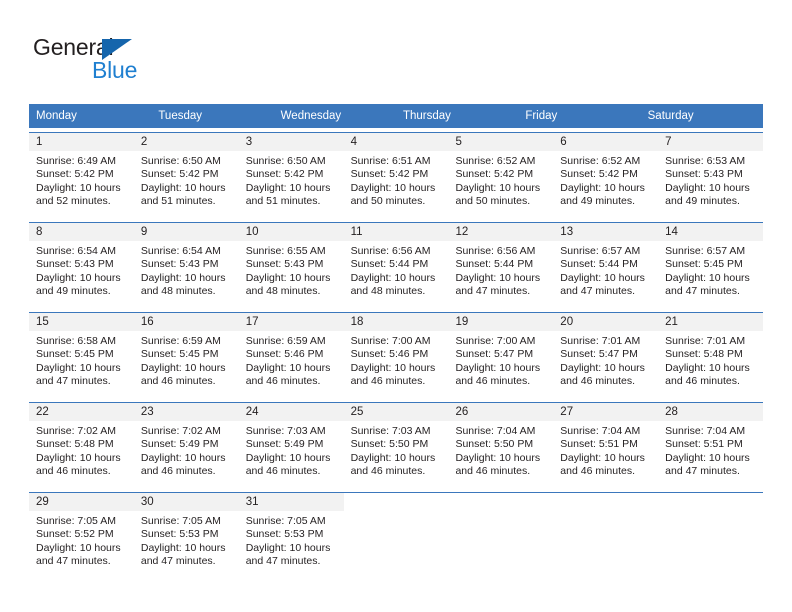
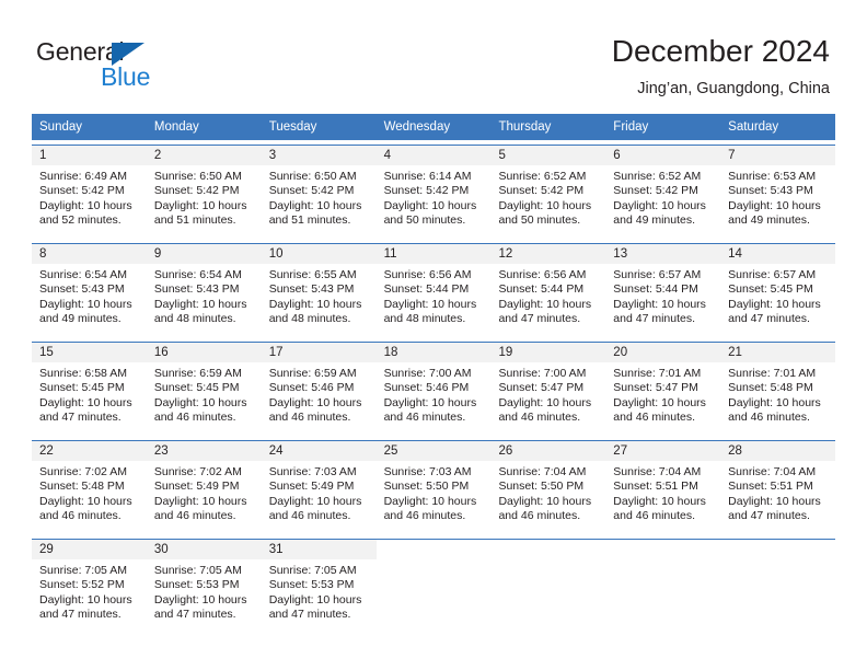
  General
  Blue
+ December 2024
+ Jing’an, Guangdong, China
+ Sunday
  Monday
  Tuesday
  Wednesday
  Thursday
  Friday
  Saturday
  1
  Sunrise: 6:49 AM
  Sunset: 5:42 PM
  Daylight: 10 hours
  and 52 minutes.
  2
  Sunrise: 6:50 AM
  Sunset: 5:42 PM
  Daylight: 10 hours
  and 51 minutes.
  3
  Sunrise: 6:50 AM
  Sunset: 5:42 PM
  Daylight: 10 hours
  and 51 minutes.
  4
- Sunrise: 6:51 AM
+ Sunrise: 6:14 AM
  Sunset: 5:42 PM
  Daylight: 10 hours
  and 50 minutes.
  5
  Sunrise: 6:52 AM
  Sunset: 5:42 PM
  Daylight: 10 hours
  and 50 minutes.
  6
  Sunrise: 6:52 AM
  Sunset: 5:42 PM
  Daylight: 10 hours
  and 49 minutes.
  7
  Sunrise: 6:53 AM
  Sunset: 5:43 PM
  Daylight: 10 hours
  and 49 minutes.
  8
  Sunrise: 6:54 AM
  Sunset: 5:43 PM
  Daylight: 10 hours
  and 49 minutes.
  9
  Sunrise: 6:54 AM
  Sunset: 5:43 PM
  Daylight: 10 hours
  and 48 minutes.
  10
  Sunrise: 6:55 AM
  Sunset: 5:43 PM
  Daylight: 10 hours
  and 48 minutes.
  11
  Sunrise: 6:56 AM
  Sunset: 5:44 PM
  Daylight: 10 hours
  and 48 minutes.
  12
  Sunrise: 6:56 AM
  Sunset: 5:44 PM
  Daylight: 10 hours
  and 47 minutes.
  13
  Sunrise: 6:57 AM
  Sunset: 5:44 PM
  Daylight: 10 hours
  and 47 minutes.
  14
  Sunrise: 6:57 AM
  Sunset: 5:45 PM
  Daylight: 10 hours
  and 47 minutes.
  15
  Sunrise: 6:58 AM
  Sunset: 5:45 PM
  Daylight: 10 hours
  and 47 minutes.
  16
  Sunrise: 6:59 AM
  Sunset: 5:45 PM
  Daylight: 10 hours
  and 46 minutes.
  17
  Sunrise: 6:59 AM
  Sunset: 5:46 PM
  Daylight: 10 hours
  and 46 minutes.
  18
  Sunrise: 7:00 AM
  Sunset: 5:46 PM
  Daylight: 10 hours
  and 46 minutes.
  19
  Sunrise: 7:00 AM
  Sunset: 5:47 PM
  Daylight: 10 hours
  and 46 minutes.
  20
  Sunrise: 7:01 AM
  Sunset: 5:47 PM
  Daylight: 10 hours
  and 46 minutes.
  21
  Sunrise: 7:01 AM
  Sunset: 5:48 PM
  Daylight: 10 hours
  and 46 minutes.
  22
  Sunrise: 7:02 AM
  Sunset: 5:48 PM
  Daylight: 10 hours
  and 46 minutes.
  23
  Sunrise: 7:02 AM
  Sunset: 5:49 PM
  Daylight: 10 hours
  and 46 minutes.
  24
  Sunrise: 7:03 AM
  Sunset: 5:49 PM
  Daylight: 10 hours
  and 46 minutes.
  25
  Sunrise: 7:03 AM
  Sunset: 5:50 PM
  Daylight: 10 hours
  and 46 minutes.
  26
  Sunrise: 7:04 AM
  Sunset: 5:50 PM
  Daylight: 10 hours
  and 46 minutes.
  27
  Sunrise: 7:04 AM
  Sunset: 5:51 PM
  Daylight: 10 hours
  and 46 minutes.
  28
  Sunrise: 7:04 AM
  Sunset: 5:51 PM
  Daylight: 10 hours
  and 47 minutes.
  29
  Sunrise: 7:05 AM
  Sunset: 5:52 PM
  Daylight: 10 hours
  and 47 minutes.
  30
  Sunrise: 7:05 AM
  Sunset: 5:53 PM
  Daylight: 10 hours
  and 47 minutes.
  31
  Sunrise: 7:05 AM
  Sunset: 5:53 PM
  Daylight: 10 hours
  and 47 minutes.
